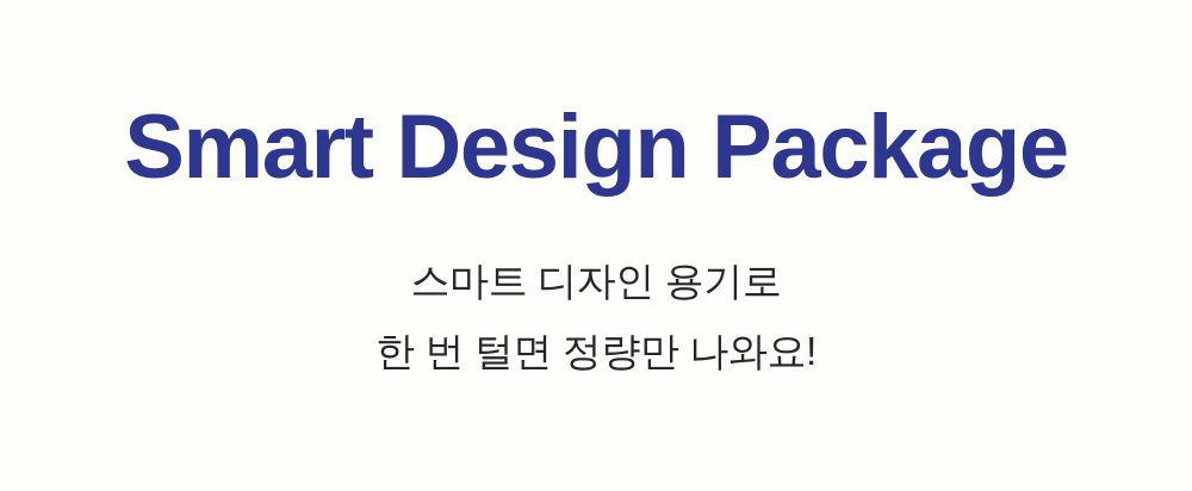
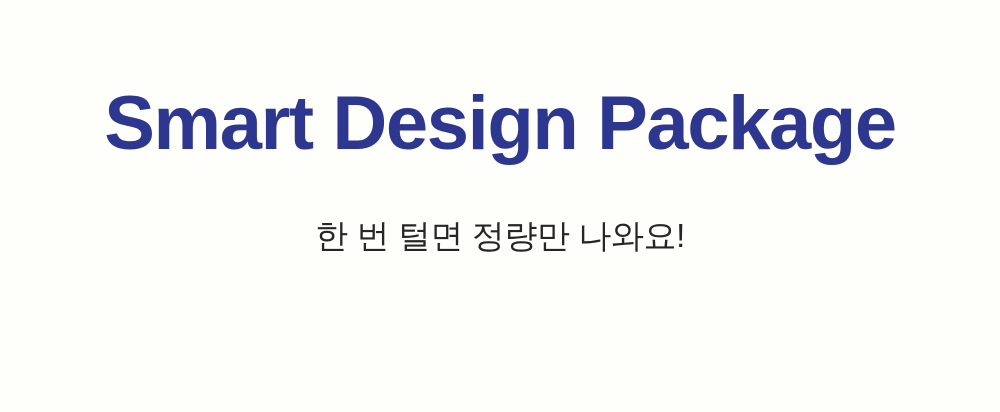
  Smart Design Package
- 스마트 디자인 용기로
  한 번 털면 정량만 나와요!
